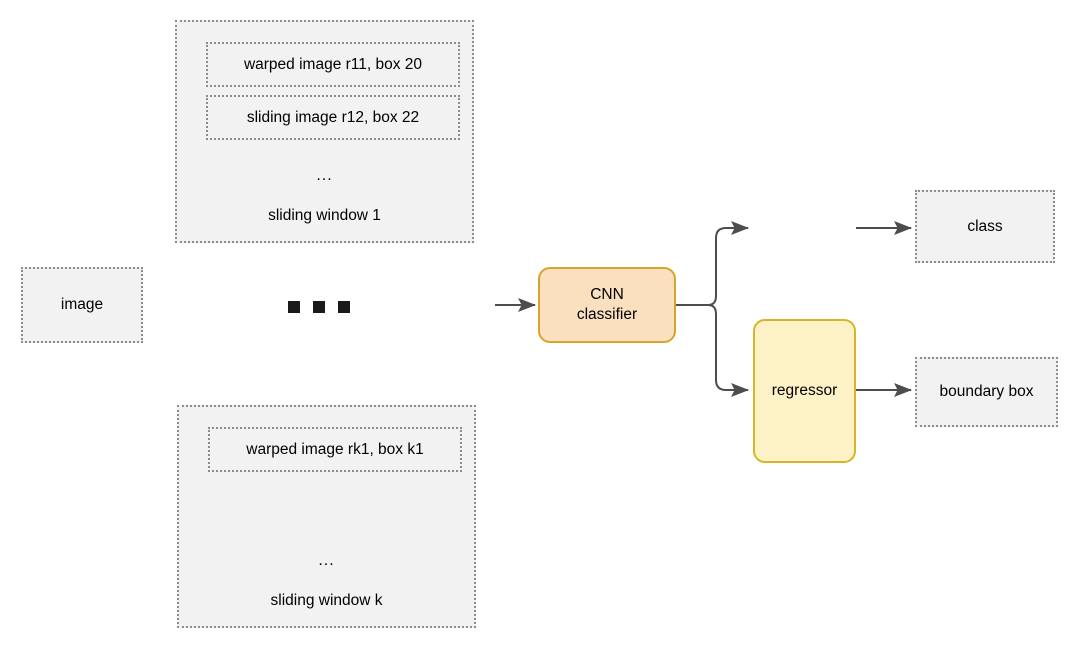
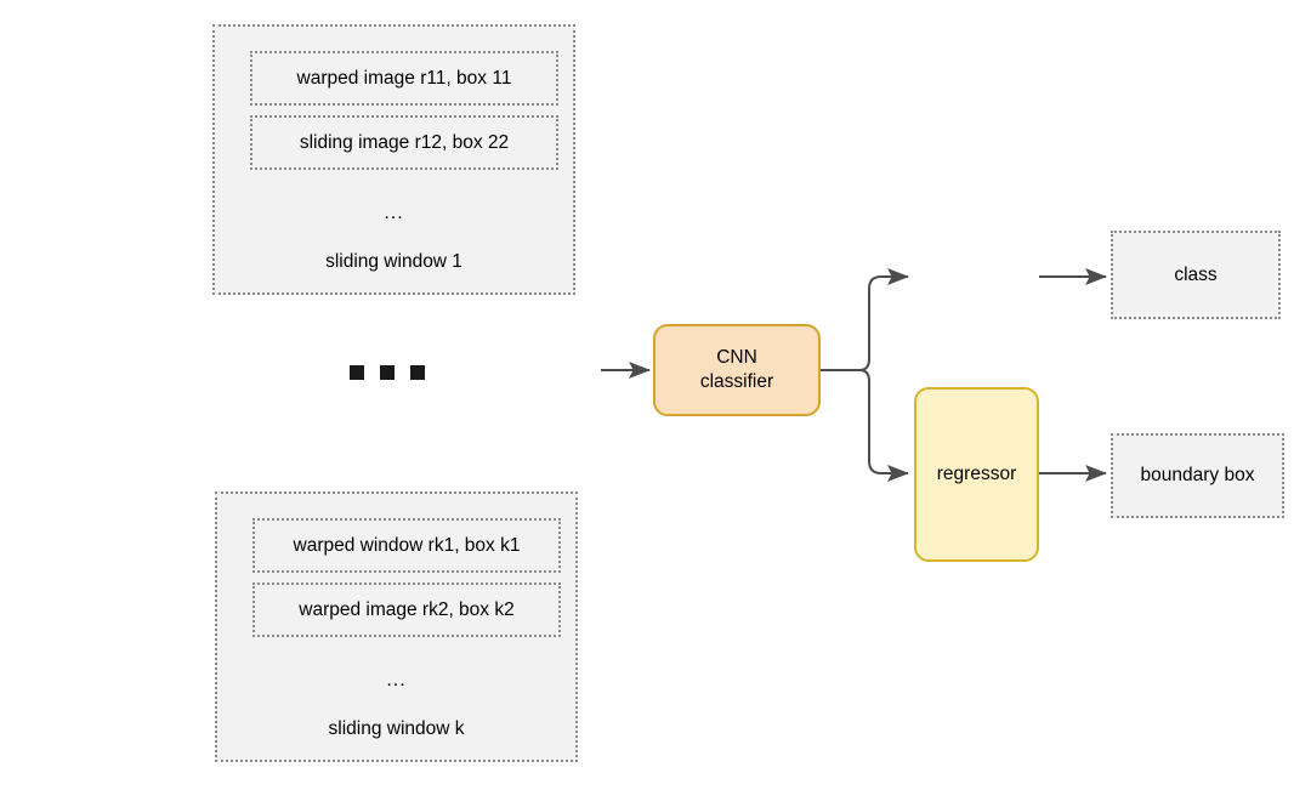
- image
- warped image r11, box 20
+ warped image r11, box 11
  sliding image r12, box 22
  ...
  sliding window 1
- warped image rk1, box k1
+ warped window rk1, box k1
+ warped image rk2, box k2
  ...
  sliding window k
  CNN
  classifier
  regressor
  class
  boundary box
